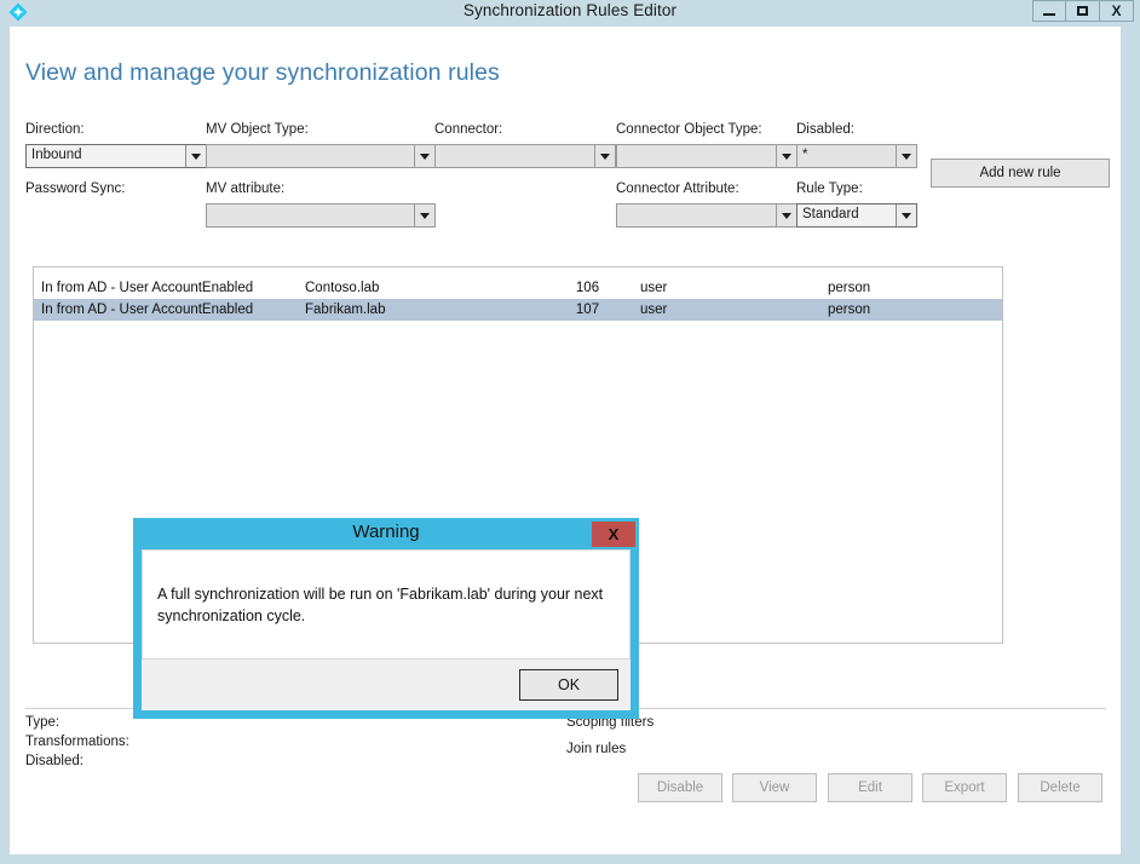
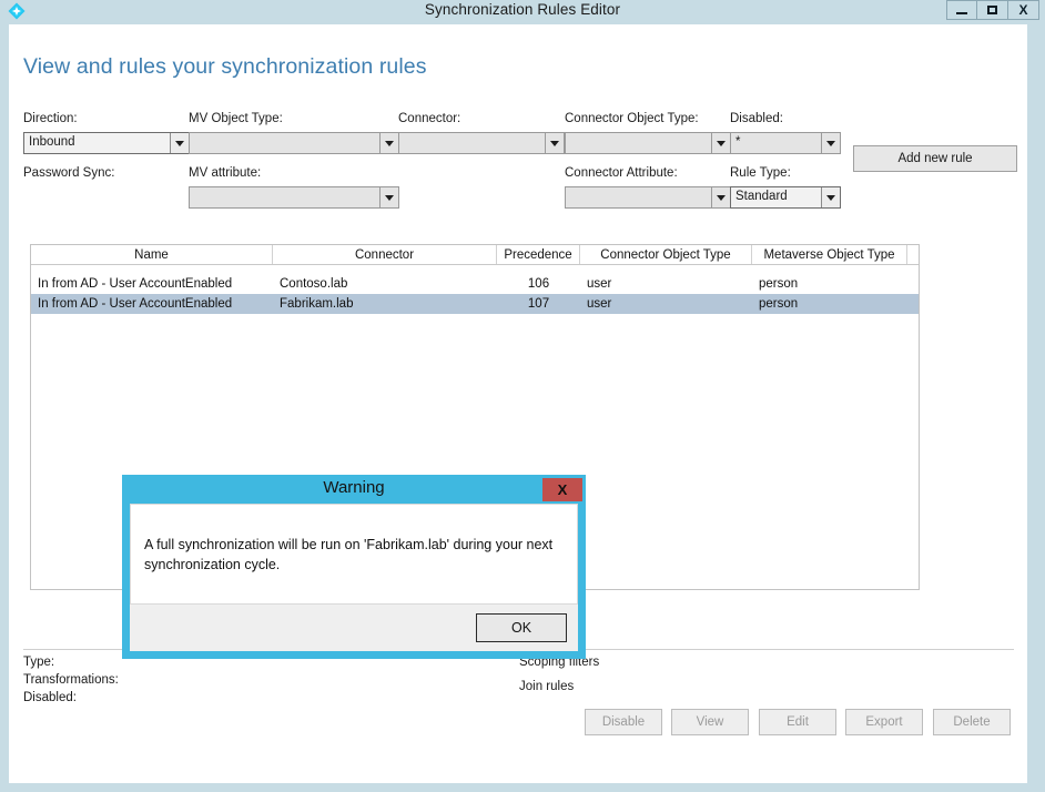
  Synchronization Rules Editor
  X
- View and manage your synchronization rules
+ View and rules your synchronization rules
  Direction:
  MV Object Type:
  Connector:
  Connector Object Type:
  Disabled:
  Inbound
  *
  Password Sync:
  MV attribute:
  Connector Attribute:
  Rule Type:
  Standard
  Add new rule
+ Name
+ Connector
+ Precedence
+ Connector Object Type
+ Metaverse Object Type
  In from AD - User AccountEnabled
  Contoso.lab
  106
  user
  person
  In from AD - User AccountEnabled
  Fabrikam.lab
  107
  user
  person
  Type:
  Transformations:
  Disabled:
  Scoping filters
  Join rules
  Disable
  View
  Edit
  Export
  Delete
  Warning
  X
  A full synchronization will be run on 'Fabrikam.lab' during your next synchronization cycle.
  OK
